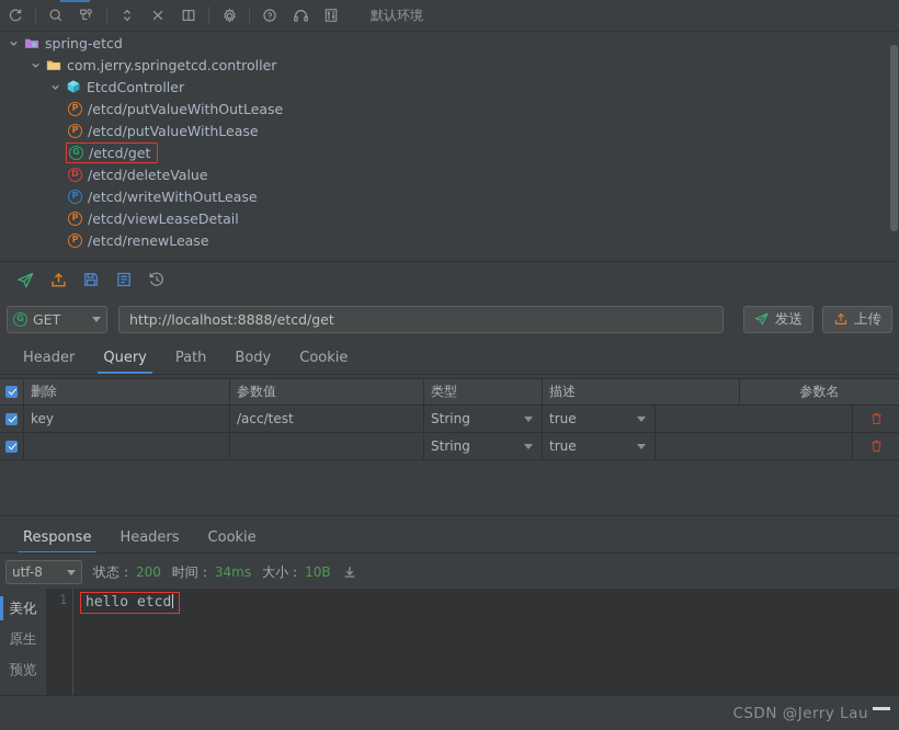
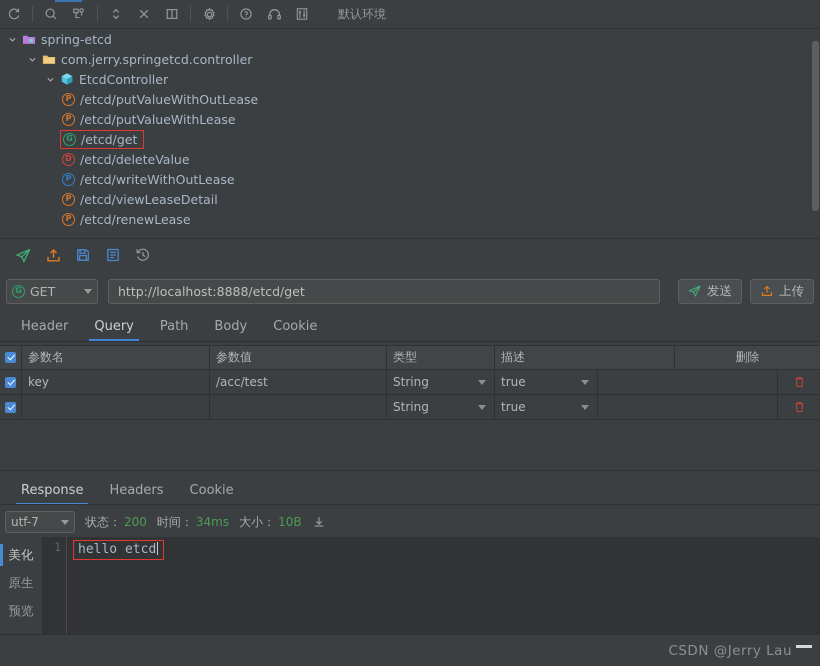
  默认环境
  spring-etcd
  com.jerry.springetcd.controller
  EtcdController
  P
  /etcd/putValueWithOutLease
  P
  /etcd/putValueWithLease
  G
  /etcd/get
  D
  /etcd/deleteValue
  P
  /etcd/writeWithOutLease
  P
  /etcd/viewLeaseDetail
  P
  /etcd/renewLease
  G
  GET
  http://localhost:8888/etcd/get
  发送
  上传
  Header
  Query
  Path
  Body
  Cookie
- 删除
+ 参数名
  参数值
  类型
  描述
- 参数名
+ 删除
  key
  /acc/test
  String
  true
  String
  true
  Response
  Headers
  Cookie
- utf-8
+ utf-7
  状态：
  200
  时间：
  34ms
  大小：
  10B
  美化
  原生
  预览
  1
  hello etcd
  CSDN @Jerry Lau
